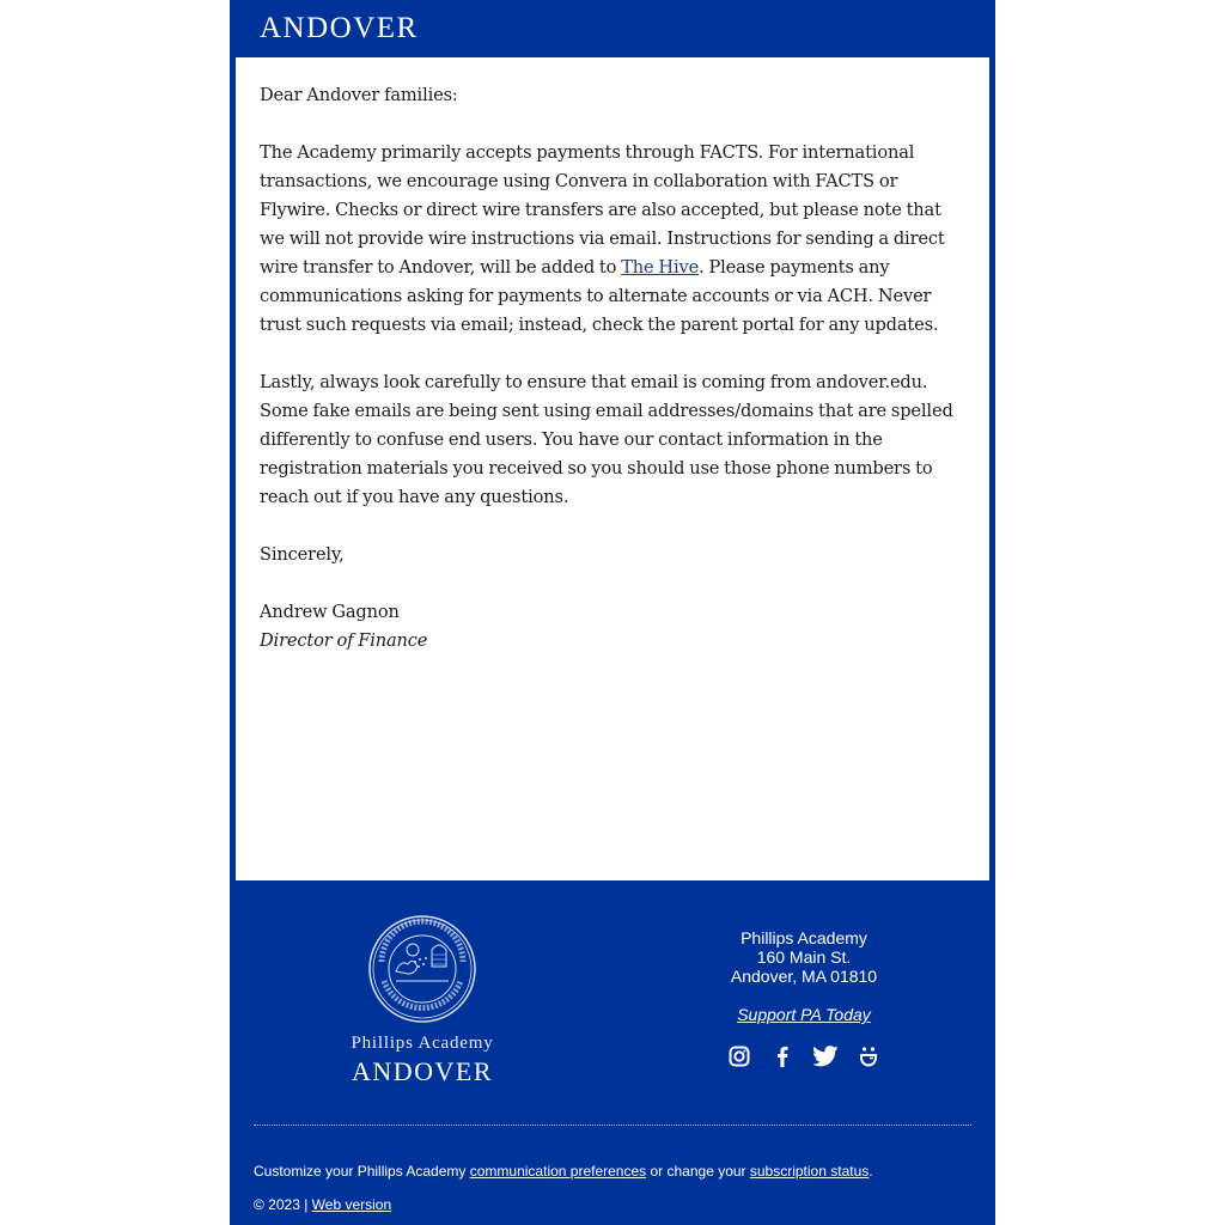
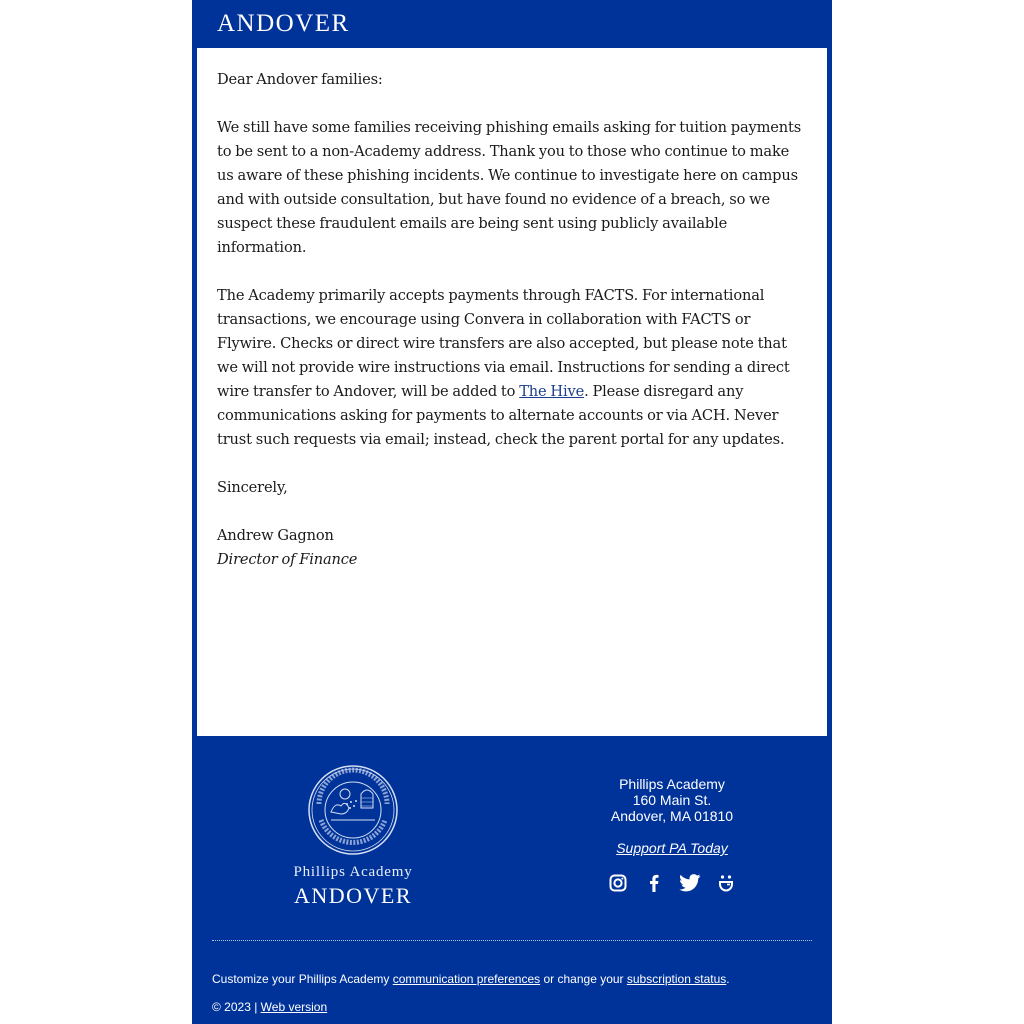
  ANDOVER
  Dear Andover families:
+ We still have some families receiving phishing emails asking for tuition payments to be sent to a non-Academy address. Thank you to those who continue to make us aware of these phishing incidents. We continue to investigate here on campus and with outside consultation, but have found no evidence of a breach, so we suspect these fraudulent emails are being sent using publicly available information.
- The Academy primarily accepts payments through FACTS. For international transactions, we encourage using Convera in collaboration with FACTS or Flywire. Checks or direct wire transfers are also accepted, but please note that we will not provide wire instructions via email. Instructions for sending a direct wire transfer to Andover, will be added to The Hive. Please payments any communications asking for payments to alternate accounts or via ACH. Never trust such requests via email; instead, check the parent portal for any updates.
+ The Academy primarily accepts payments through FACTS. For international transactions, we encourage using Convera in collaboration with FACTS or Flywire. Checks or direct wire transfers are also accepted, but please note that we will not provide wire instructions via email. Instructions for sending a direct wire transfer to Andover, will be added to The Hive. Please disregard any communications asking for payments to alternate accounts or via ACH. Never trust such requests via email; instead, check the parent portal for any updates.
- Lastly, always look carefully to ensure that email is coming from andover.edu. Some fake emails are being sent using email addresses/domains that are spelled differently to confuse end users. You have our contact information in the registration materials you received so you should use those phone numbers to reach out if you have any questions.
  Sincerely,
  Andrew Gagnon
  Director of Finance
  Phillips Academy
  ANDOVER
  Phillips Academy
  160 Main St.
  Andover, MA 01810
  Support PA Today
  Customize your Phillips Academy communication preferences or change your subscription status.
  © 2023 | Web version
